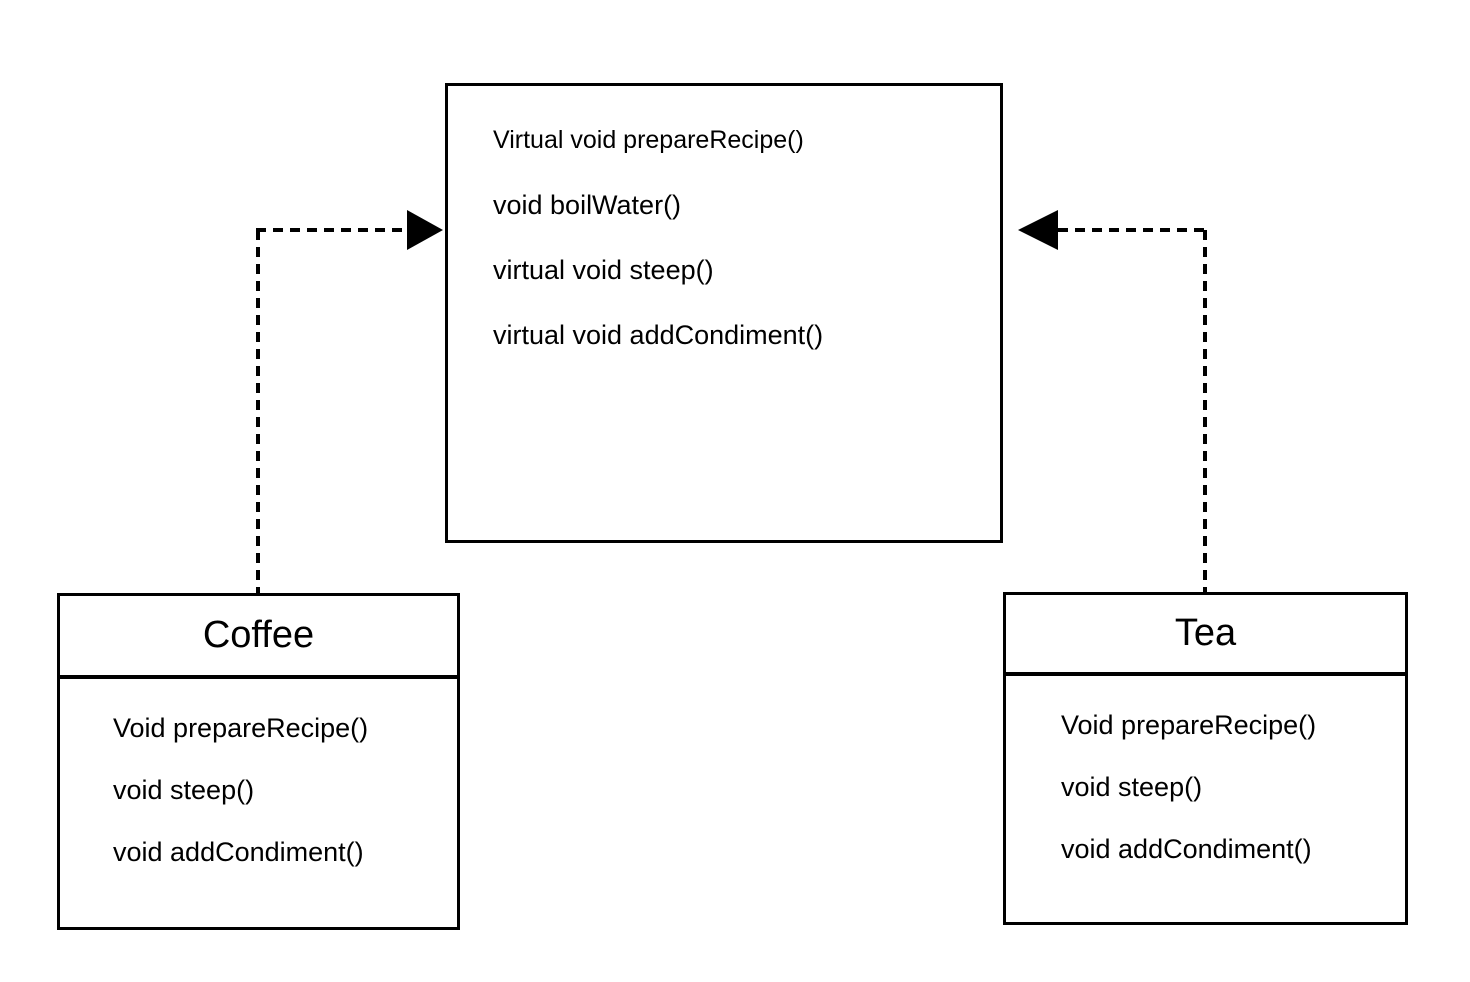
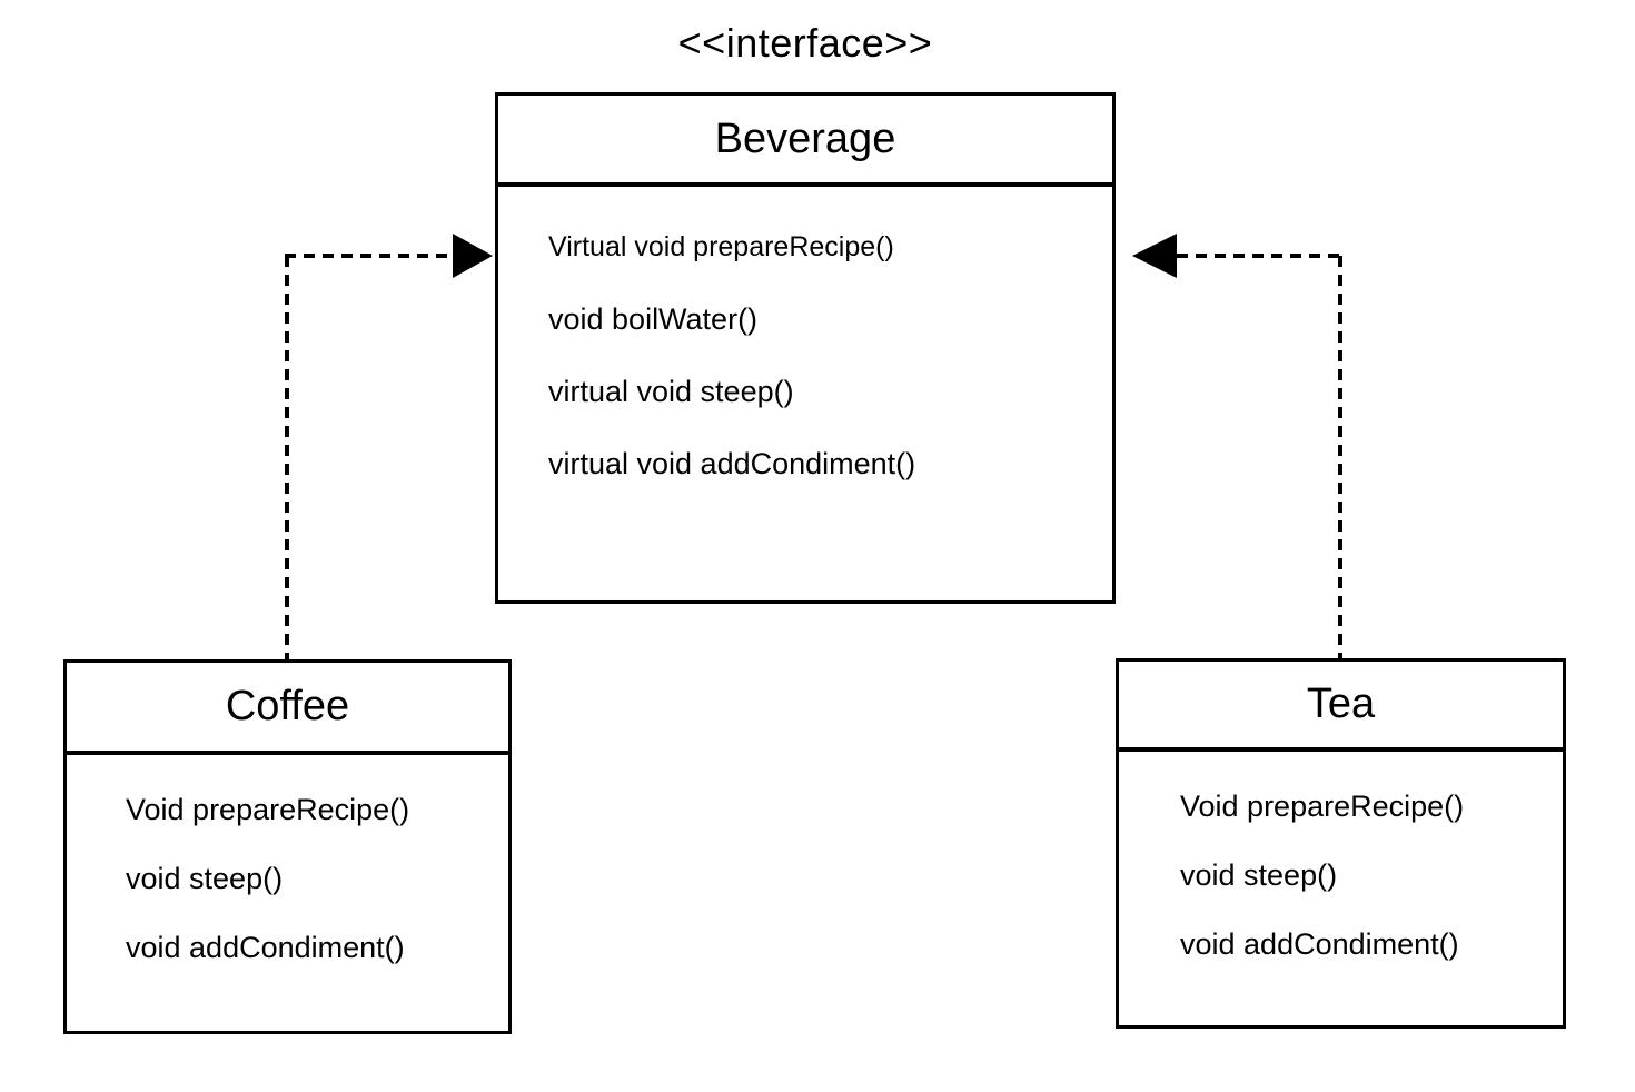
+ <<interface>>
+ Beverage
  Virtual void prepareRecipe()
  void boilWater()
  virtual void steep()
  virtual void addCondiment()
  Coffee
  Void prepareRecipe()
  void steep()
  void addCondiment()
  Tea
  Void prepareRecipe()
  void steep()
  void addCondiment()
